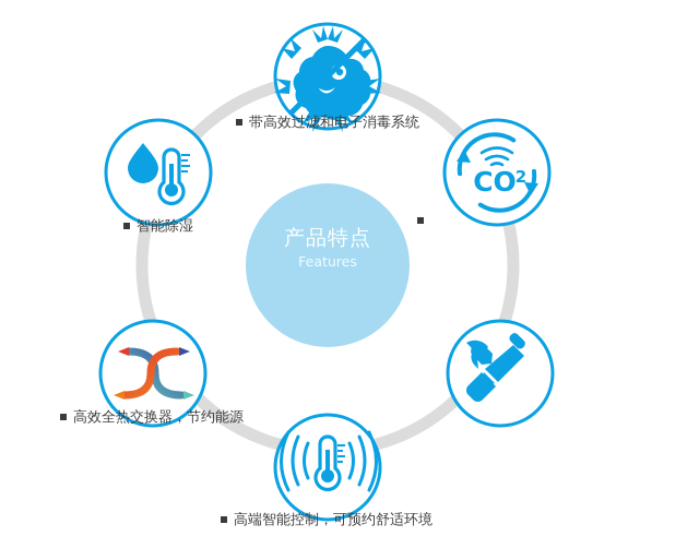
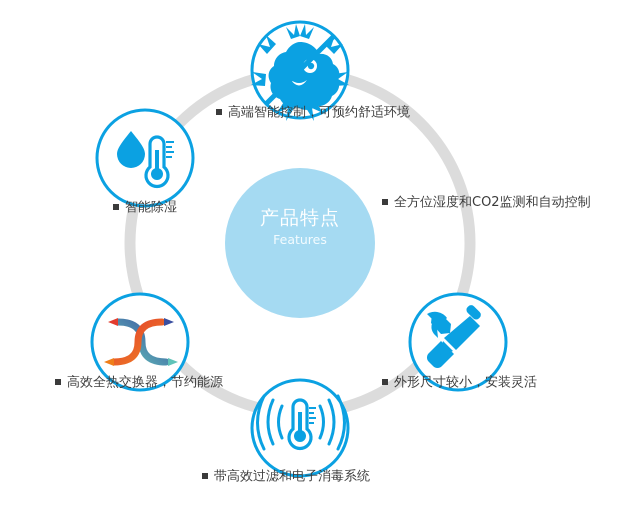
- CO
- 2
  产品特点
  Features
- 带高效过滤和电子消毒系统
+ 高端智能控制，可预约舒适环境
+ 全方位湿度和CO2监测和自动控制
+ 外形尺寸较小，安装灵活
- 高端智能控制，可预约舒适环境
+ 带高效过滤和电子消毒系统
  高效全热交换器，节约能源
  智能除湿
